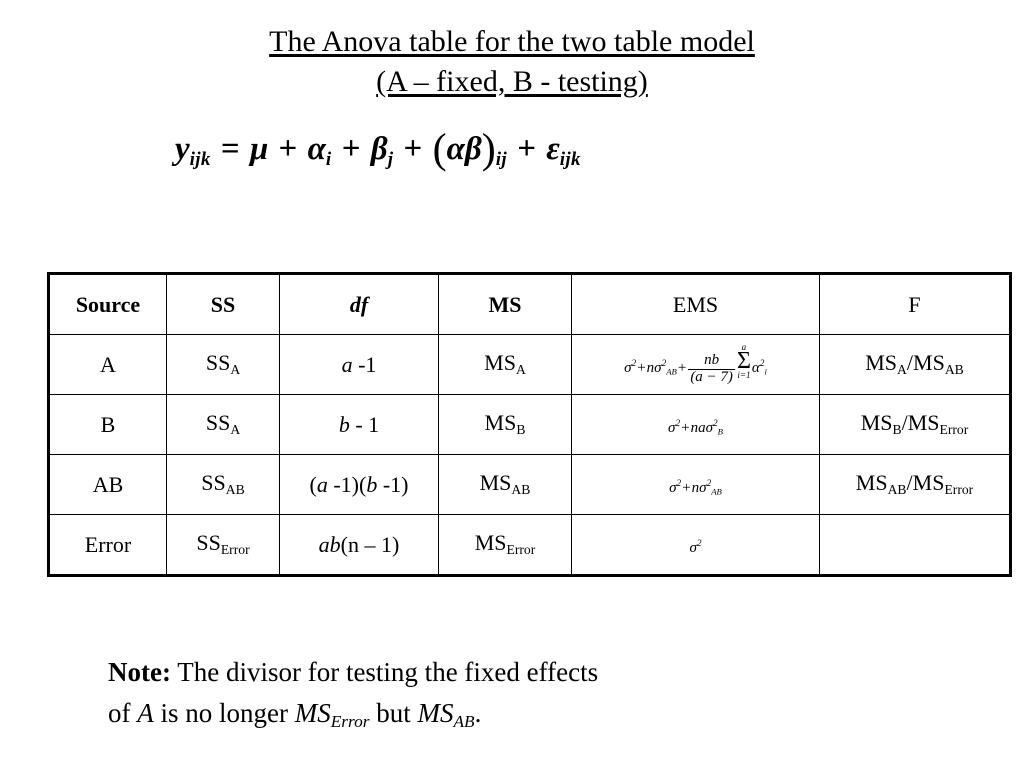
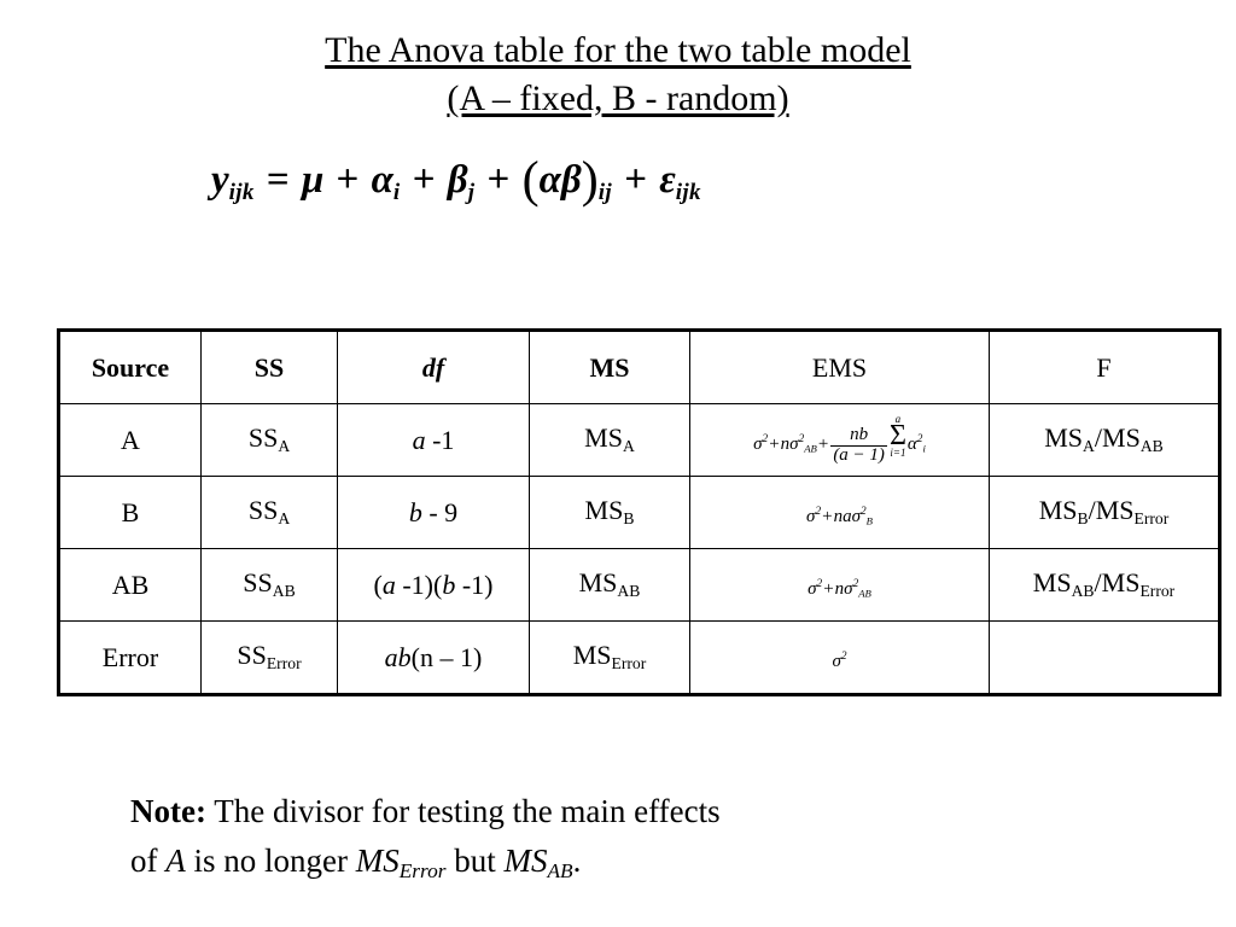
  The Anova table for the two table model
- (A – fixed, B - testing)
+ (A – fixed, B - random)
  yijk = μ + αi + βj + (αβ)ij + εijk
  Source	SS	df	MS	EMS	F
- A	SSA	a -1	MSA	σ2+nσ2AB+ nb (a − 7) a Σ i=1 α2i	MSA/MSAB
+ A	SSA	a -1	MSA	σ2+nσ2AB+ nb (a − 1) a Σ i=1 α2i	MSA/MSAB
- B	SSA	b - 1	MSB	σ2+naσ2B	MSB/MSError
+ B	SSA	b - 9	MSB	σ2+naσ2B	MSB/MSError
  AB	SSAB	(a -1)(b -1)	MSAB	σ2+nσ2AB	MSAB/MSError
  Error	SSError	ab(n – 1)	MSError	σ2
- Note: The divisor for testing the fixed effects
+ Note: The divisor for testing the main effects
  of A is no longer MSError but MSAB.
